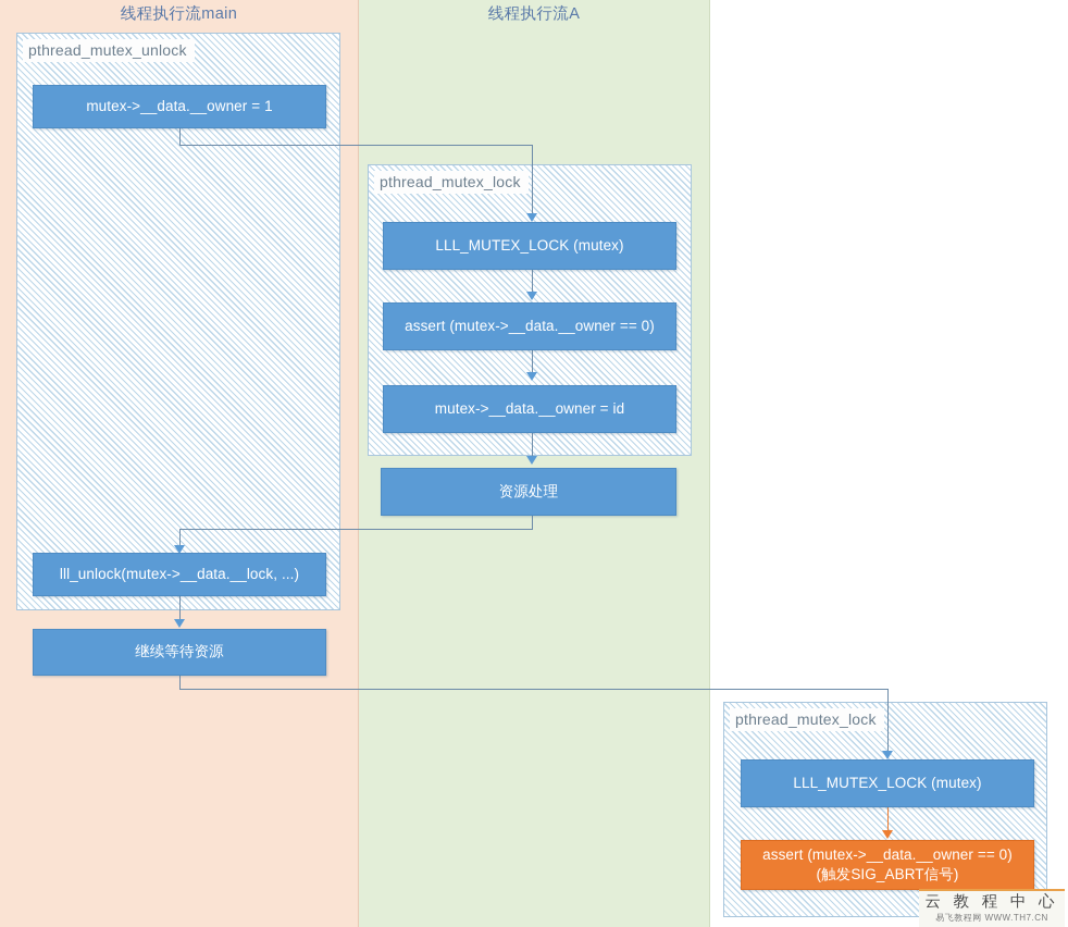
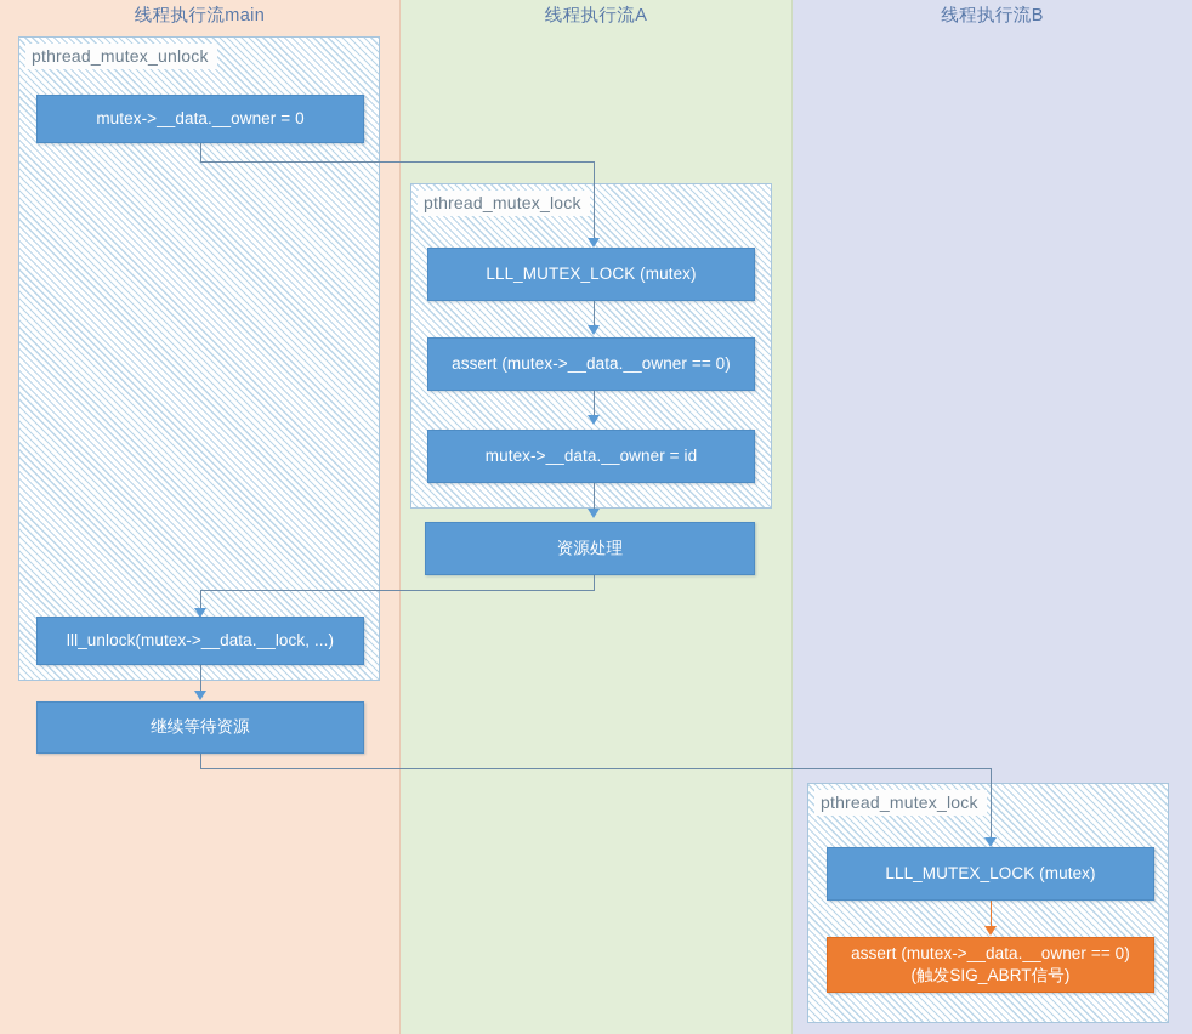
  线程执行流main
  线程执行流A
+ 线程执行流B
  pthread_mutex_unlock
  pthread_mutex_lock
  pthread_mutex_lock
- mutex->__data.__owner = 1
+ mutex->__data.__owner = 0
  lll_unlock(mutex->__data.__lock, ...)
  继续等待资源
  LLL_MUTEX_LOCK (mutex)
  assert (mutex->__data.__owner == 0)
  mutex->__data.__owner = id
  资源处理
  LLL_MUTEX_LOCK (mutex)
  assert (mutex->__data.__owner == 0)
  (触发SIG_ABRT信号)
- 云 教 程 中 心
- 易飞教程网 WWW.TH7.CN
